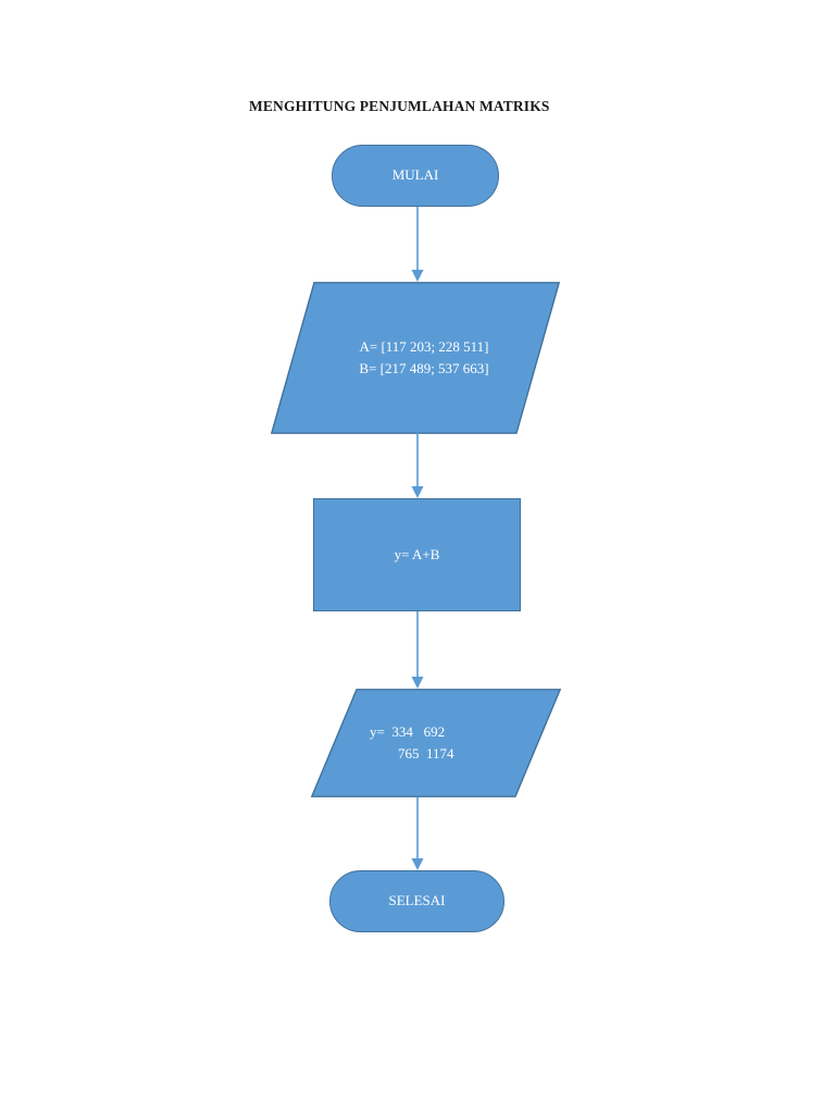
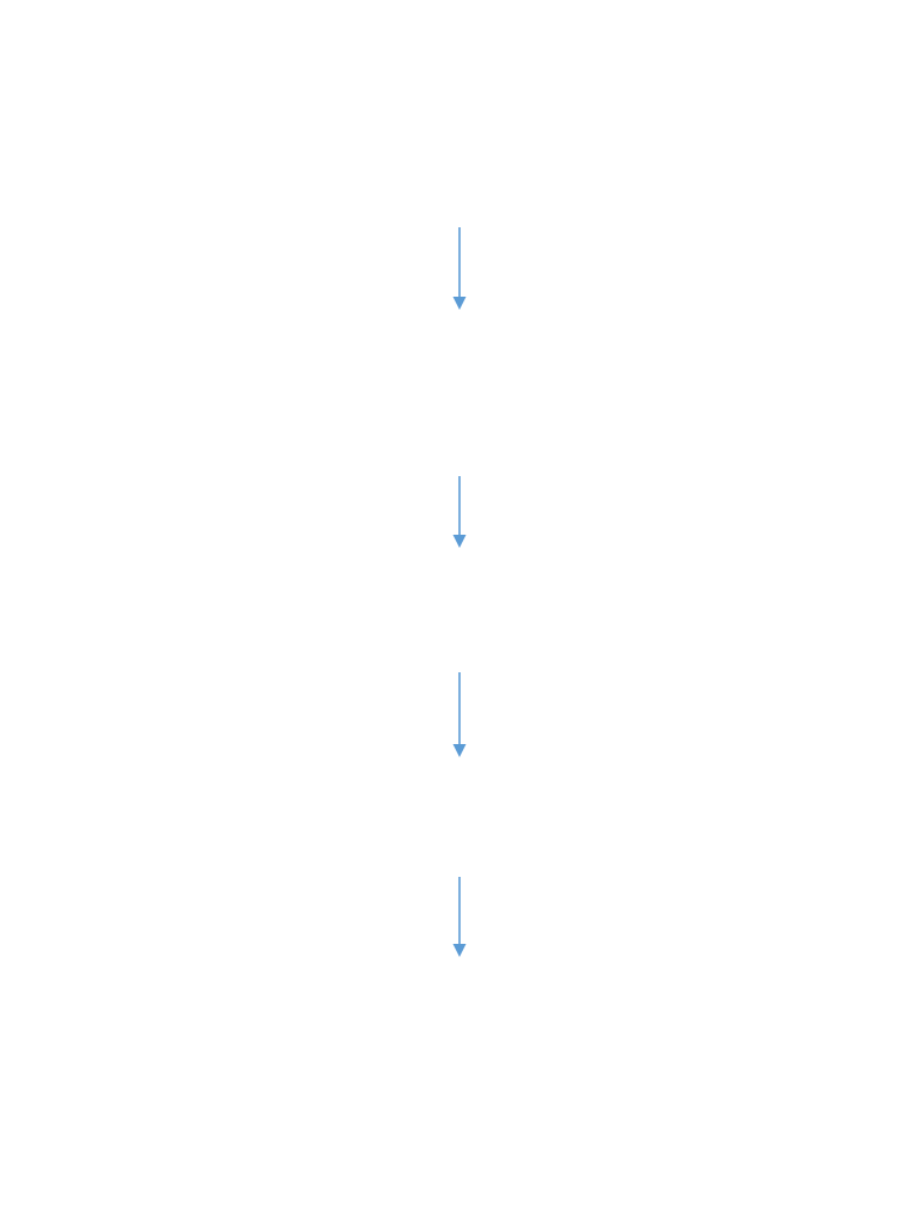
- MENGHITUNG PENJUMLAHAN MATRIKS
- MULAI
- A= [117 203; 228 511]
- B= [217 489; 537 663]
- y= A+B
- y= 334 692
- 765 1174
- SELESAI
